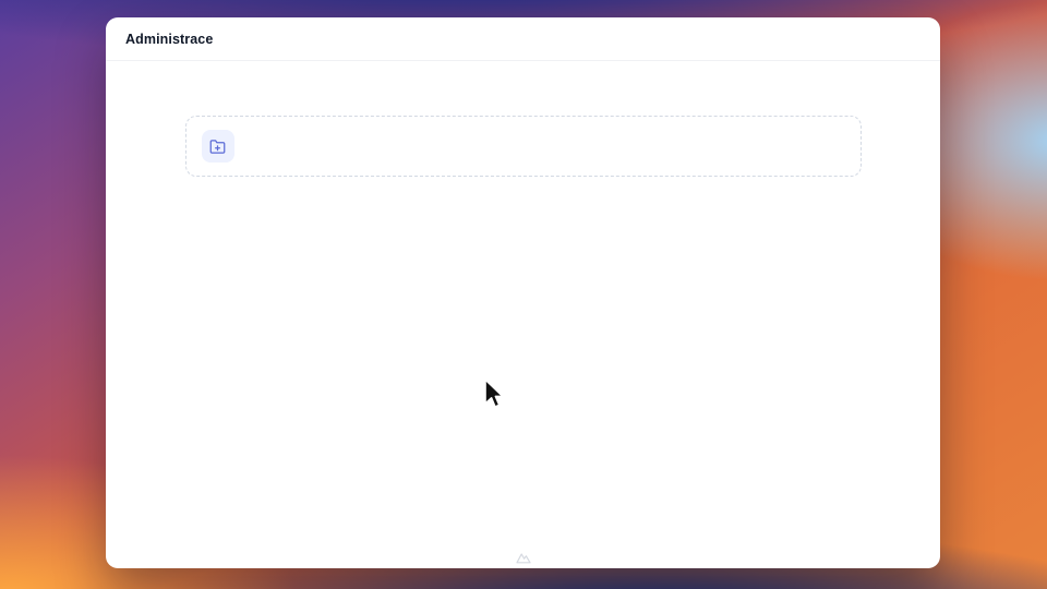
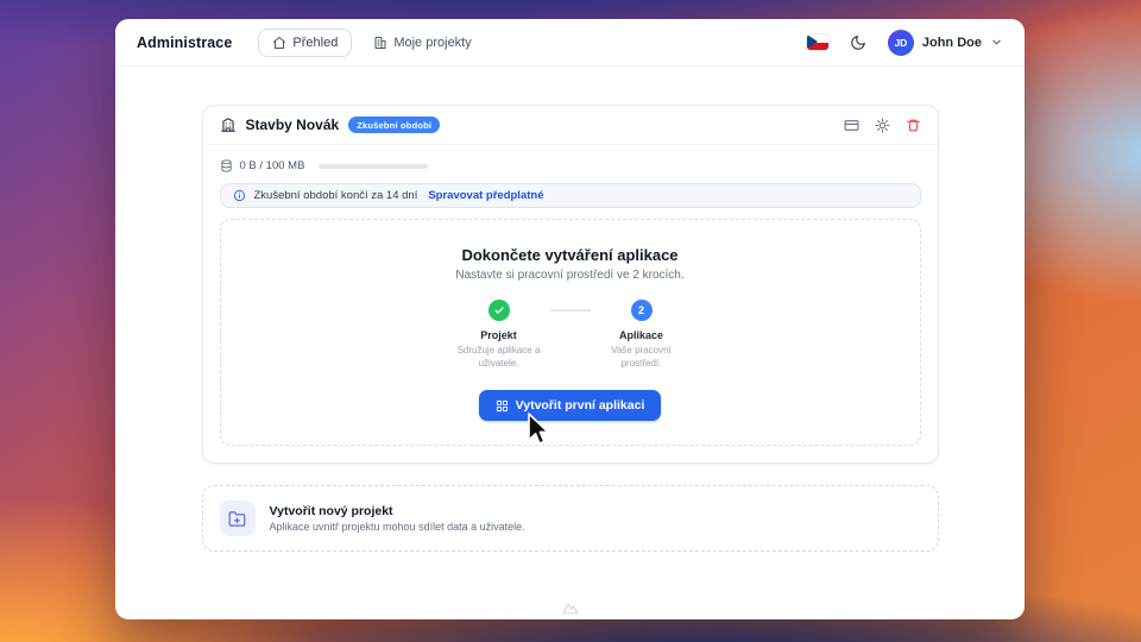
  Administrace
+ Přehled
+ Moje projekty
+ JD
+ John Doe
+ Stavby Novák
+ Zkušební období
+ 0 B / 100 MB
+ Zkušební období končí za 14 dní
+ Spravovat předplatné
+ Dokončete vytváření aplikace
+ Nastavte si pracovní prostředí ve 2 krocích.
+ Projekt
+ Sdružuje aplikace a uživatele.
+ 2
+ Aplikace
+ Vaše pracovní prostředí.
+ Vytvořit první aplikaci
+ Vytvořit nový projekt
+ Aplikace uvnitř projektu mohou sdílet data a uživatele.
